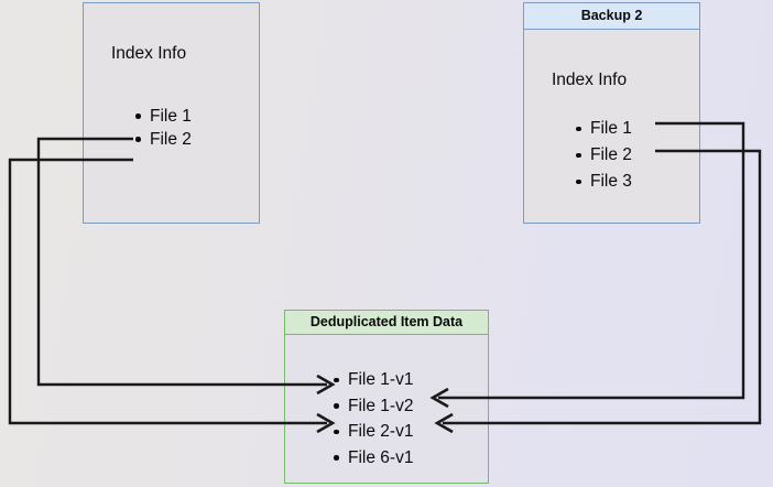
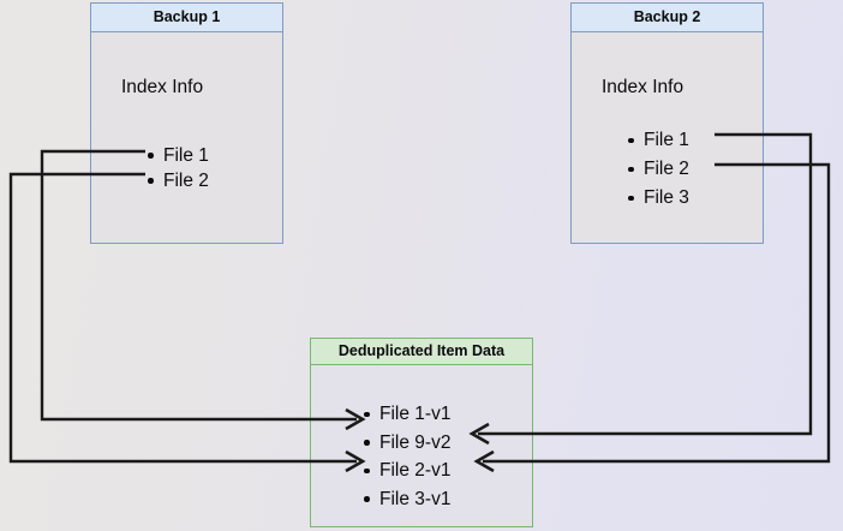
+ Backup 1
  Index Info
  File 1
  File 2
  Backup 2
  Index Info
  File 1
  File 2
  File 3
  Deduplicated Item Data
  File 1-v1
- File 1-v2
+ File 9-v2
  File 2-v1
- File 6-v1
+ File 3-v1
